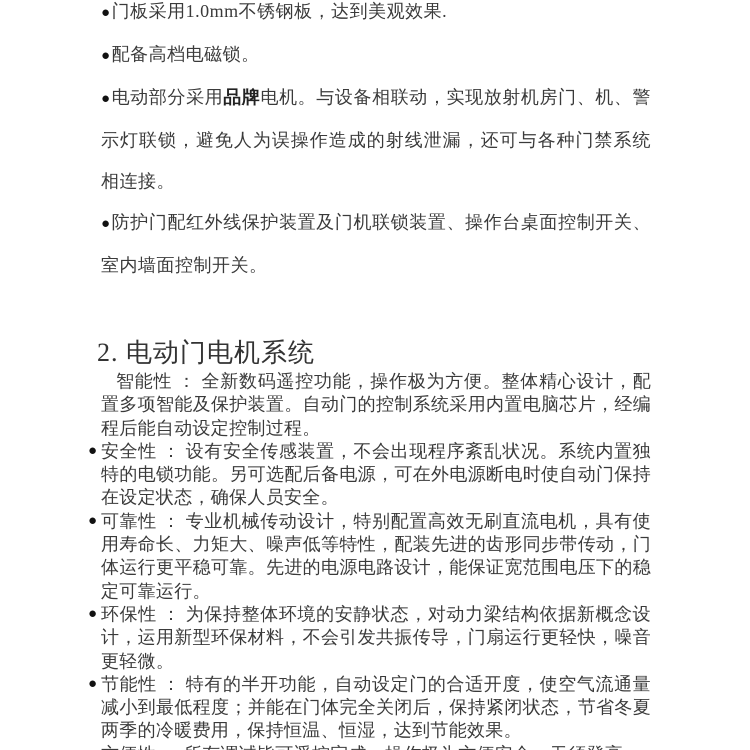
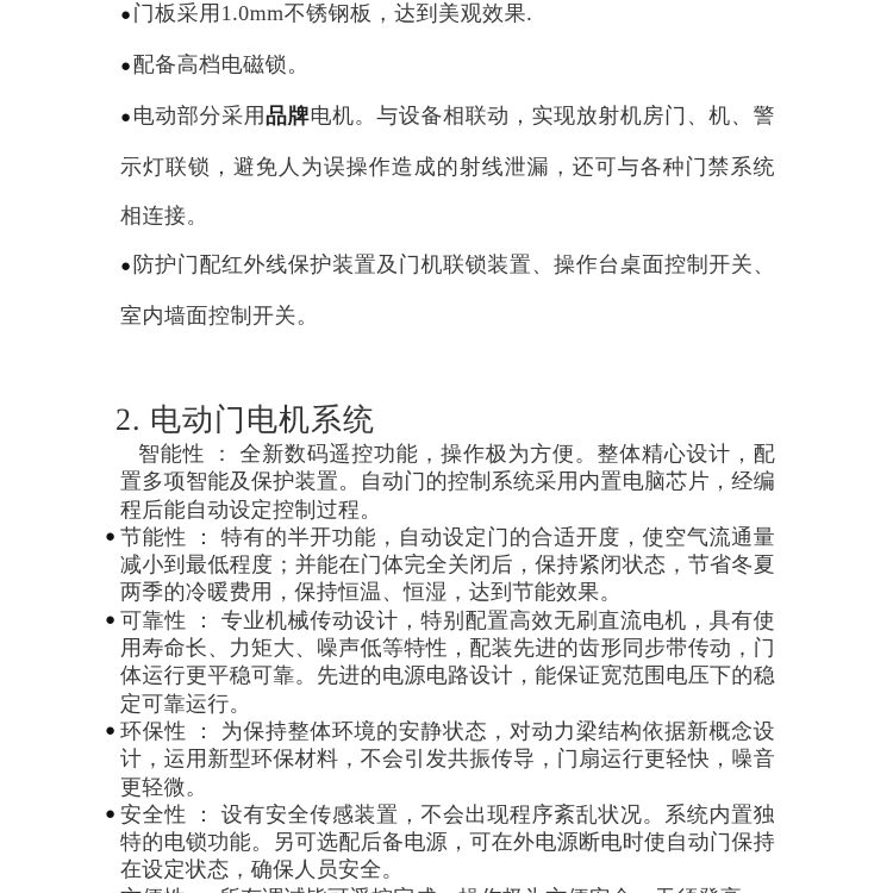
  ●门板采用1.0mm不锈钢板，达到美观效果.
  ●配备高档电磁锁。
  ●电动部分采用品牌电机。与设备相联动，实现放射机房门、机、警示灯联锁，避免人为误操作造成的射线泄漏，还可与各种门禁系统相连接。
  ●防护门配红外线保护装置及门机联锁装置、操作台桌面控制开关、室内墙面控制开关。
  2. 电动门电机系统
  智能性 ： 全新数码遥控功能，操作极为方便。整体精心设计，配置多项智能及保护装置。自动门的控制系统采用内置电脑芯片，经编程后能自动设定控制过程。
  ●
- 安全性 ： 设有安全传感装置，不会出现程序紊乱状况。系统内置独特的电锁功能。另可选配后备电源，可在外电源断电时使自动门保持在设定状态，确保人员安全。
+ 节能性 ： 特有的半开功能，自动设定门的合适开度，使空气流通量减小到最低程度；并能在门体完全关闭后，保持紧闭状态，节省冬夏两季的冷暖费用，保持恒温、恒湿，达到节能效果。
  ●
  可靠性 ： 专业机械传动设计，特别配置高效无刷直流电机，具有使用寿命长、力矩大、噪声低等特性，配装先进的齿形同步带传动，门体运行更平稳可靠。先进的电源电路设计，能保证宽范围电压下的稳定可靠运行。
  ●
  环保性 ： 为保持整体环境的安静状态，对动力梁结构依据新概念设计，运用新型环保材料，不会引发共振传导，门扇运行更轻快，噪音更轻微。
  ●
- 节能性 ： 特有的半开功能，自动设定门的合适开度，使空气流通量减小到最低程度；并能在门体完全关闭后，保持紧闭状态，节省冬夏两季的冷暖费用，保持恒温、恒湿，达到节能效果。
+ 安全性 ： 设有安全传感装置，不会出现程序紊乱状况。系统内置独特的电锁功能。另可选配后备电源，可在外电源断电时使自动门保持在设定状态，确保人员安全。
